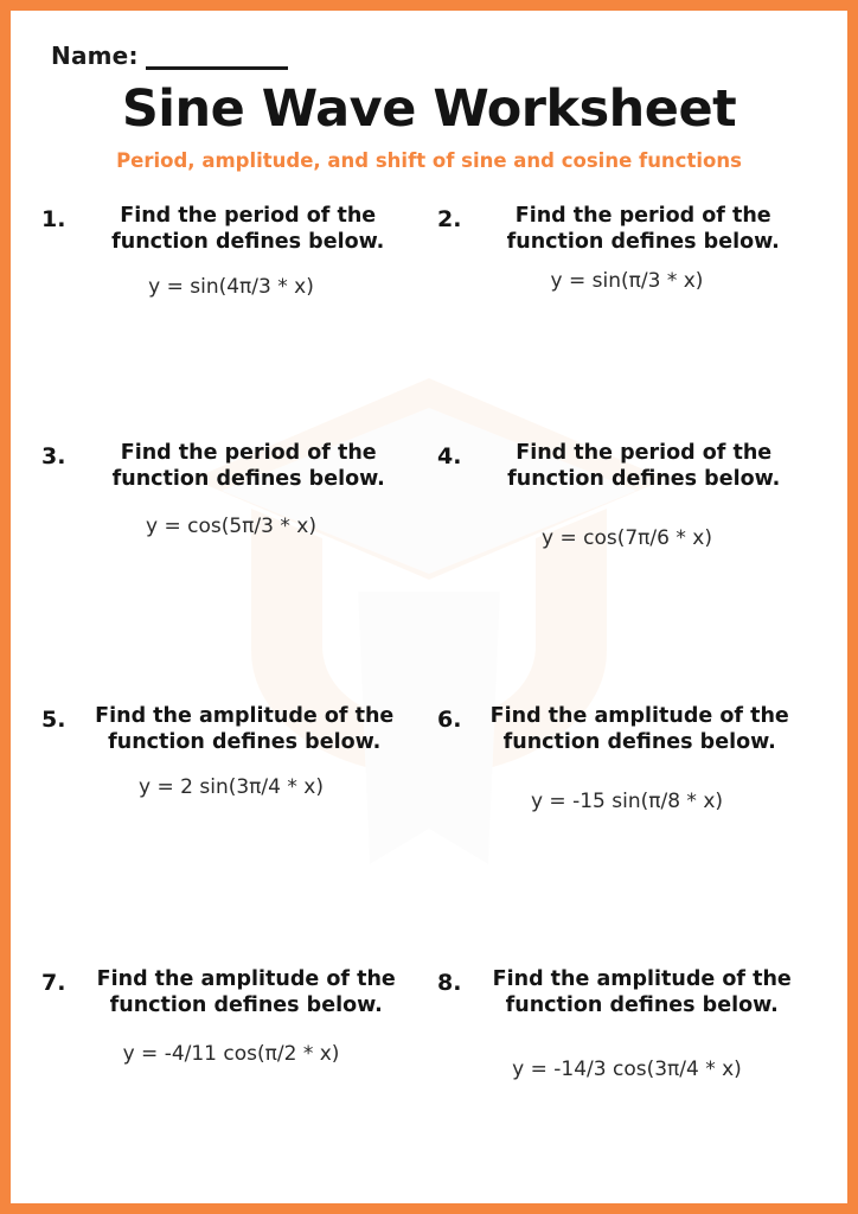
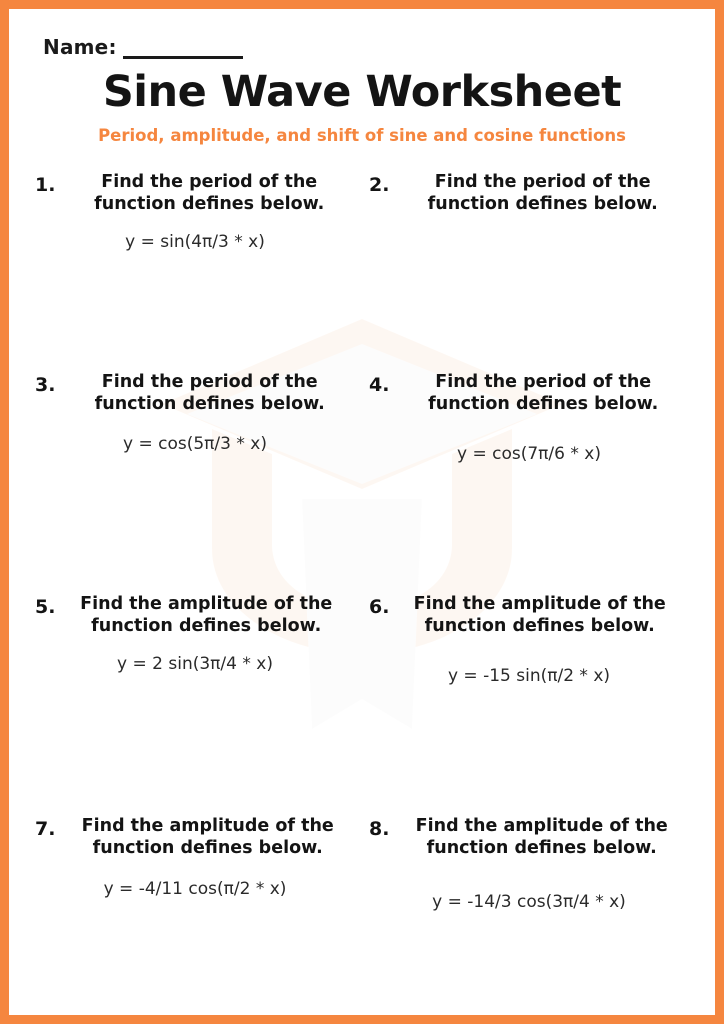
  Name:
  Sine Wave Worksheet
  Period, amplitude, and shift of sine and cosine functions
  1.
  Find the period of the function defines below.
  y = sin(4π/3 * x)
  2.
  Find the period of the function defines below.
- y = sin(π/3 * x)
  3.
  Find the period of the function defines below.
  y = cos(5π/3 * x)
  4.
  Find the period of the function defines below.
  y = cos(7π/6 * x)
  5.
  Find the amplitude of the function defines below.
  y = 2 sin(3π/4 * x)
  6.
  Find the amplitude of the function defines below.
- y = -15 sin(π/8 * x)
+ y = -15 sin(π/2 * x)
  7.
  Find the amplitude of the function defines below.
  y = -4/11 cos(π/2 * x)
  8.
  Find the amplitude of the function defines below.
  y = -14/3 cos(3π/4 * x)
